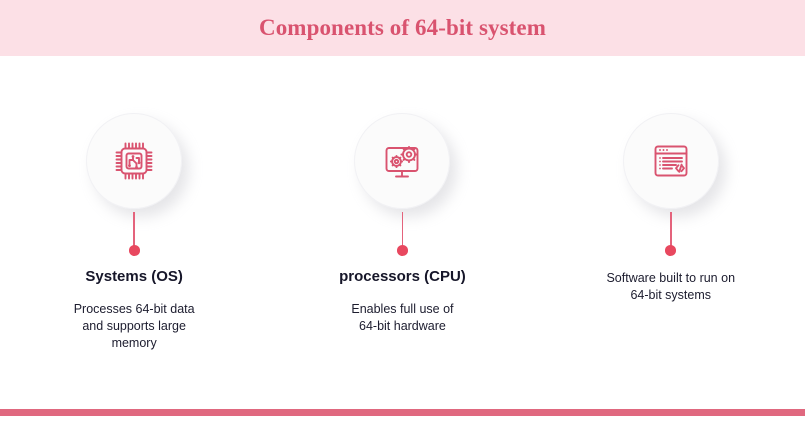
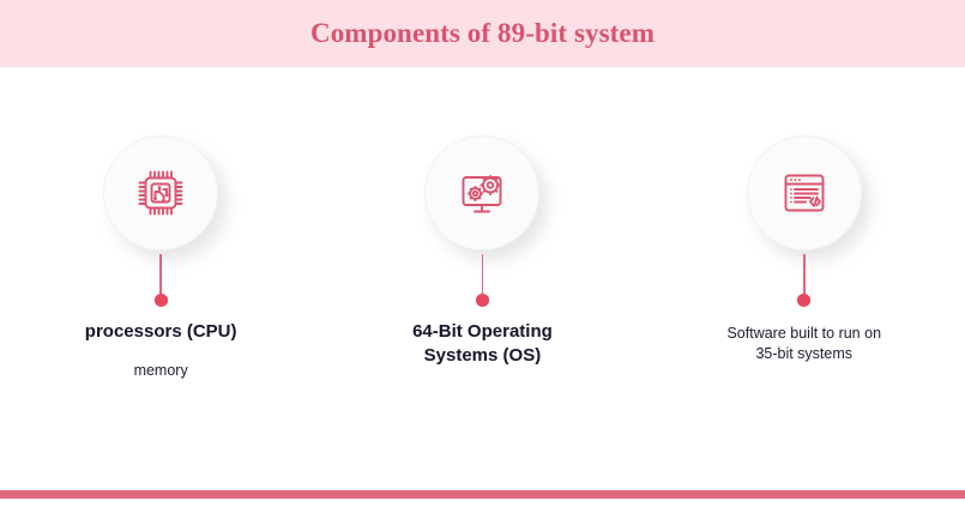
- Components of 64-bit system
+ Components of 89-bit system
- Systems (OS)
+ processors (CPU)
- Processes 64-bit data
- and supports large
  memory
+ 64-Bit Operating
- processors (CPU)
+ Systems (OS)
- Enables full use of
- 64-bit hardware
  Software built to run on
- 64-bit systems
+ 35-bit systems
